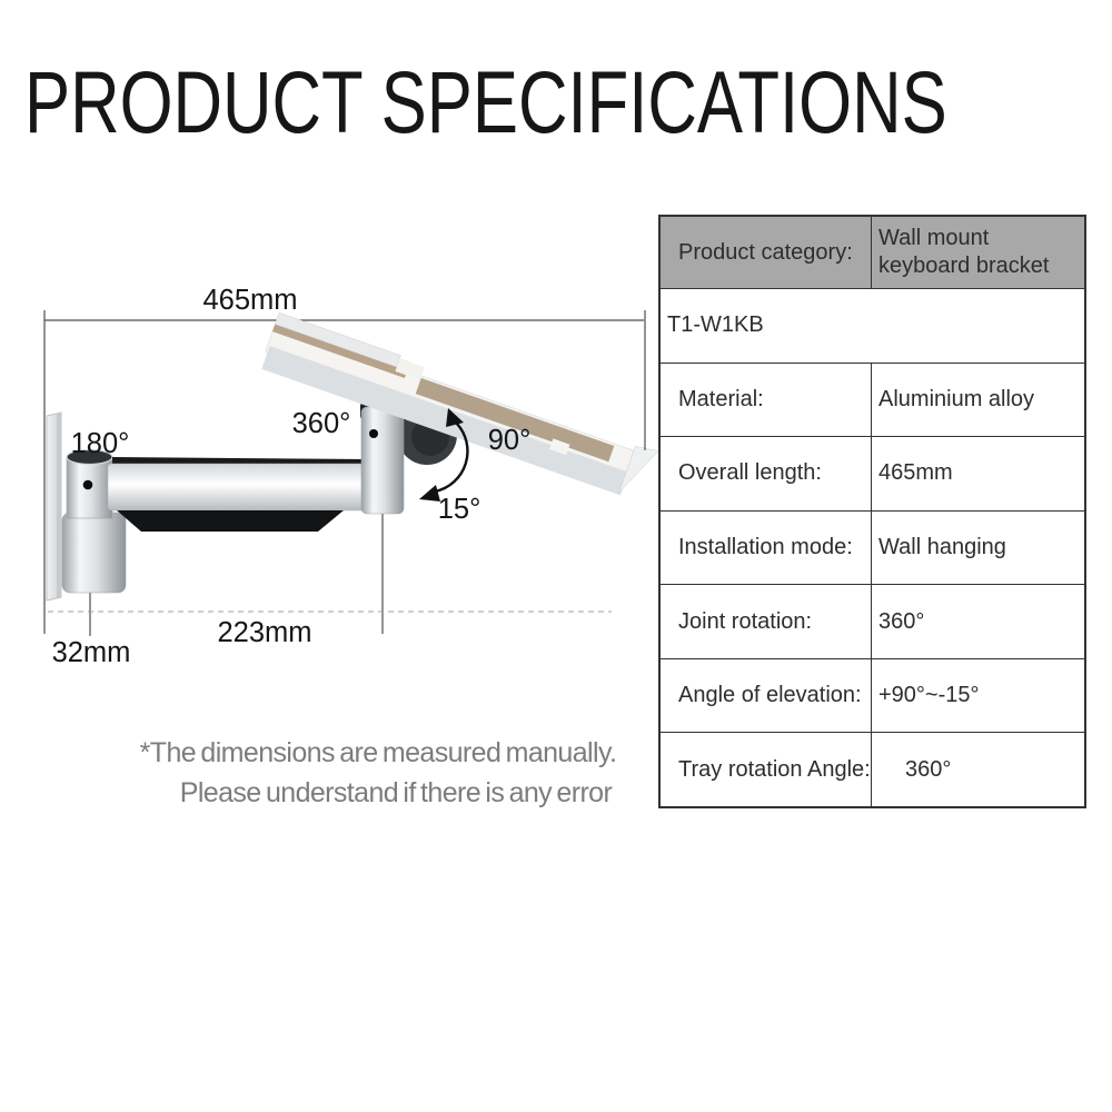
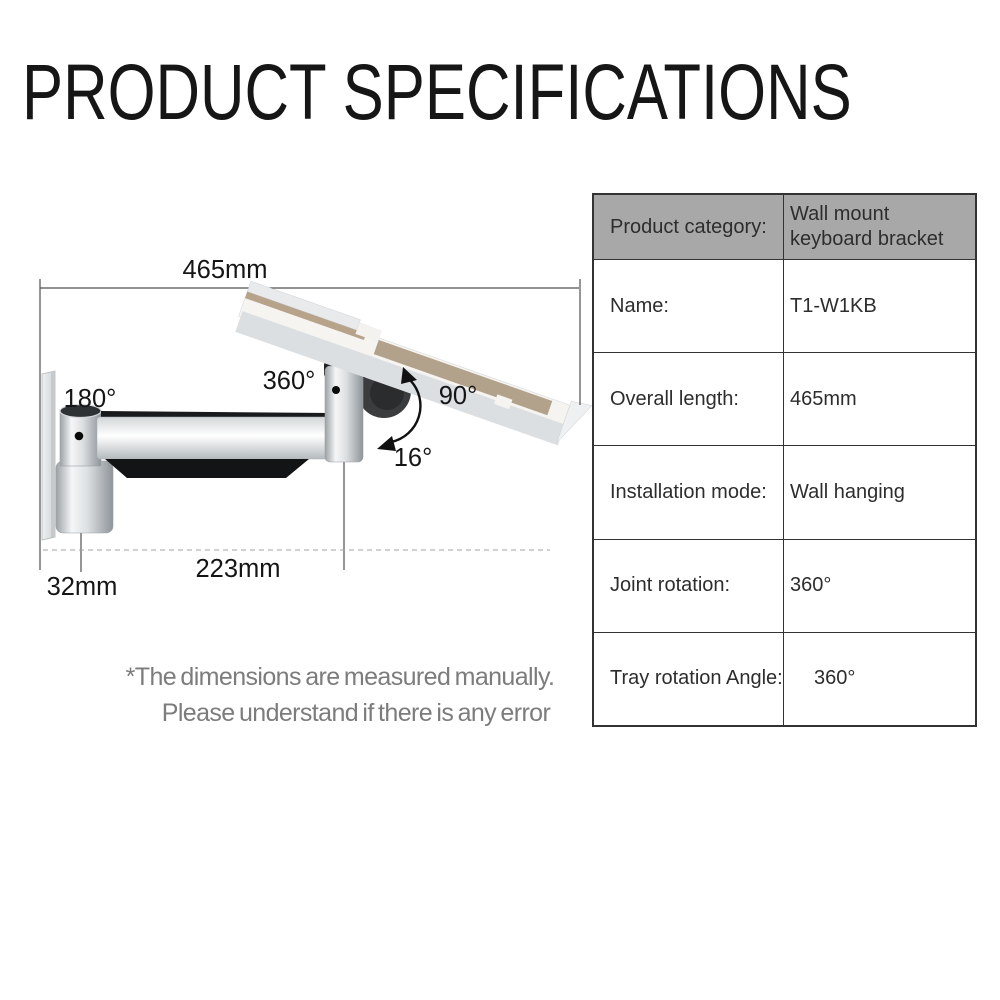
  PRODUCT SPECIFICATIONS
  465mm
  180°
  360°
  90°
- 15°
+ 16°
  223mm
  32mm
  Product category:
  Wall mount keyboard bracket
+ Name:
  T1-W1KB
- Material:
- Aluminium alloy
  Overall length:
  465mm
  Installation mode:
  Wall hanging
  Joint rotation:
  360°
- Angle of elevation:
- +90°~-15°
  Tray rotation Angle:
  360°
  *The dimensions are measured manually.
  Please understand if there is any error
